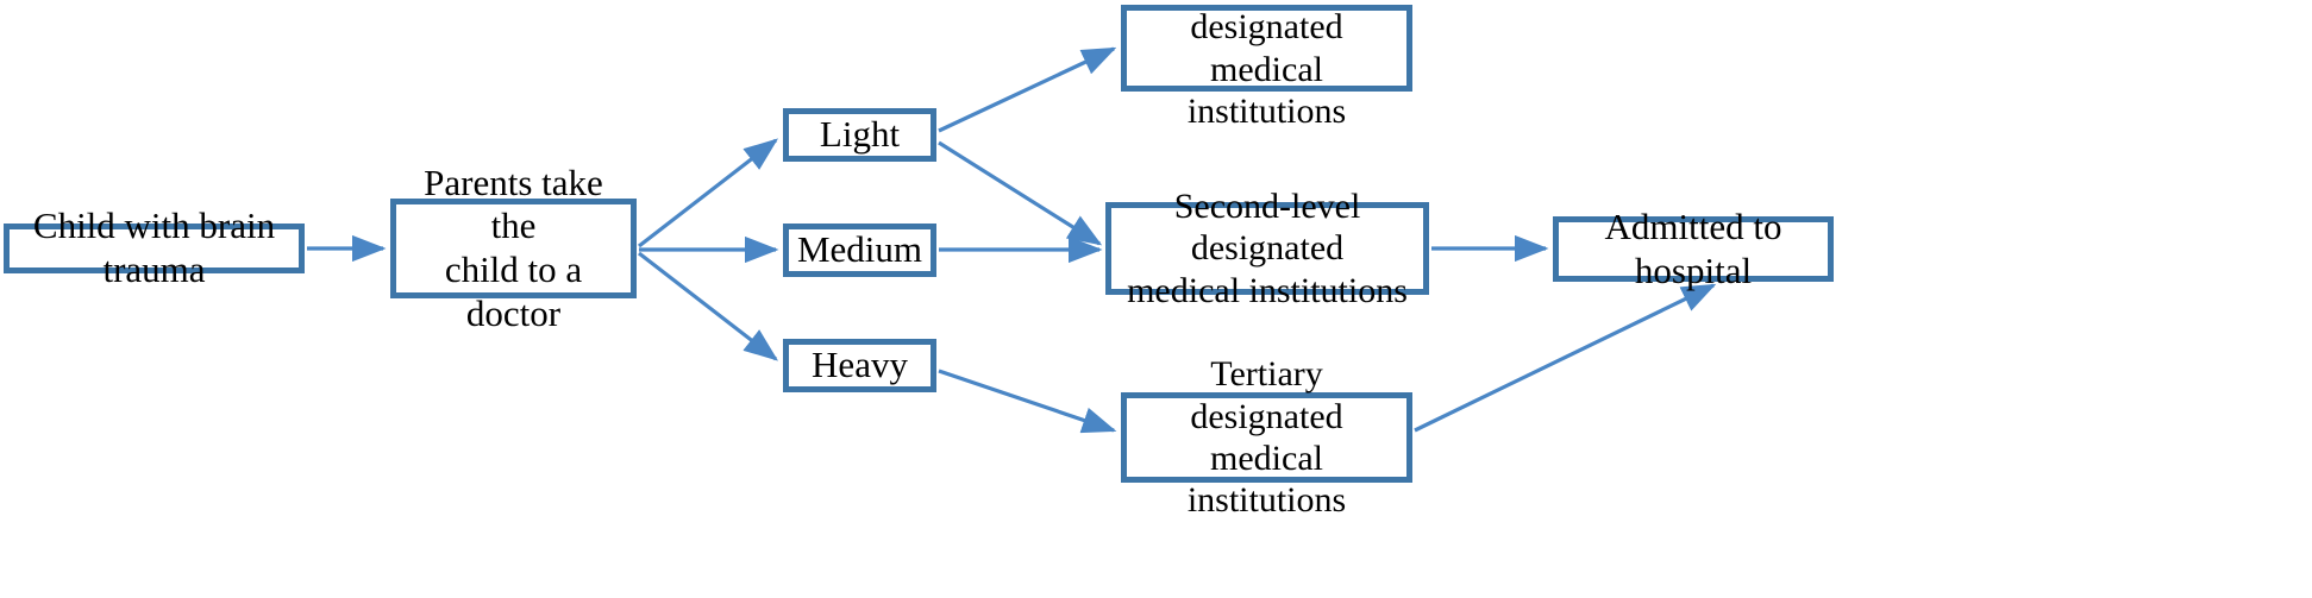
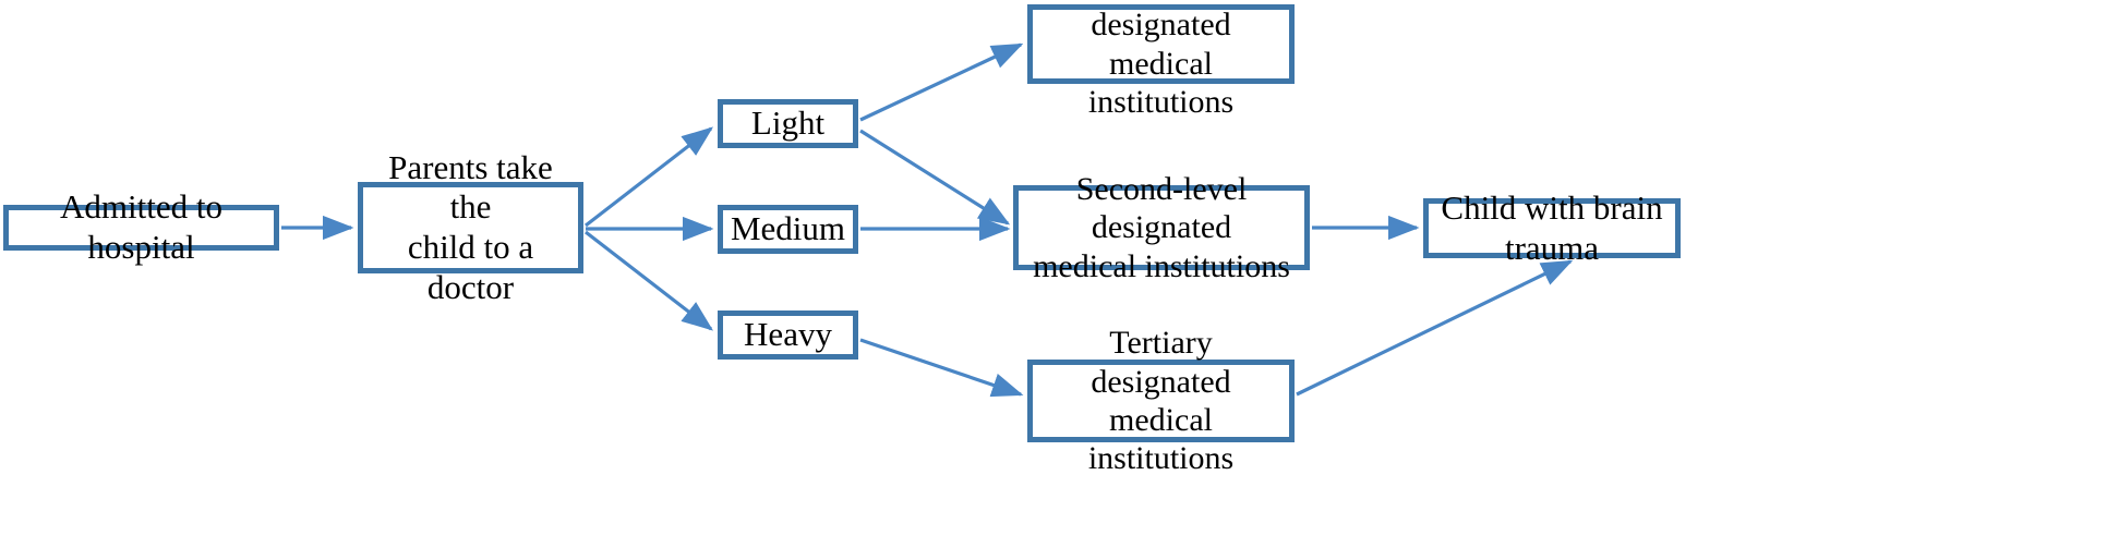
- Child with brain trauma
+ Admitted to hospital
  Parents take the
  child to a doctor
  Light
  Medium
  Heavy
  medical institutions
  Second-level designated
  medical institutions
  Tertiary designated
  medical institutions
- Admitted to hospital
+ Child with brain trauma
